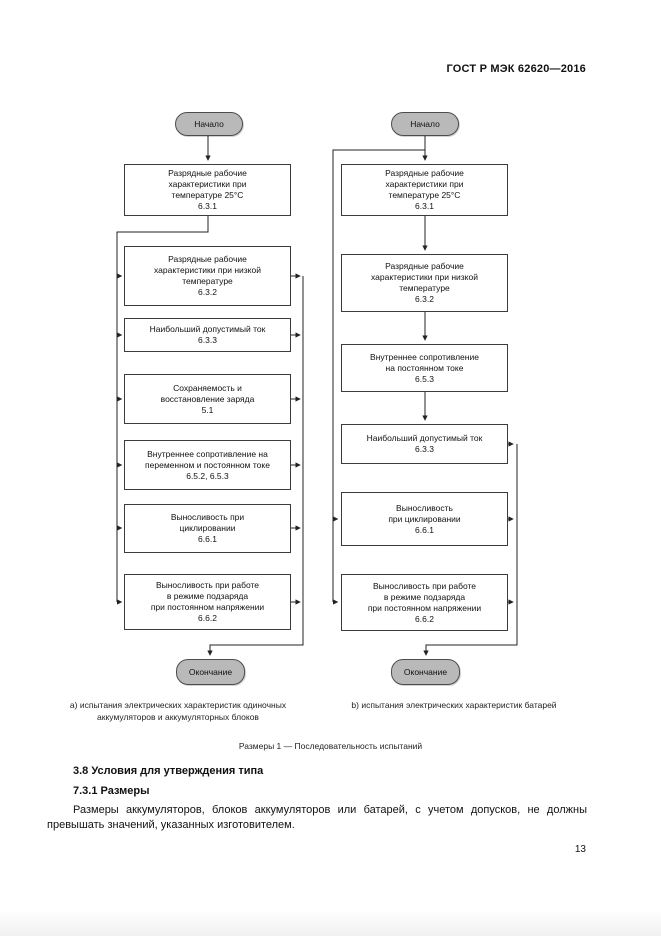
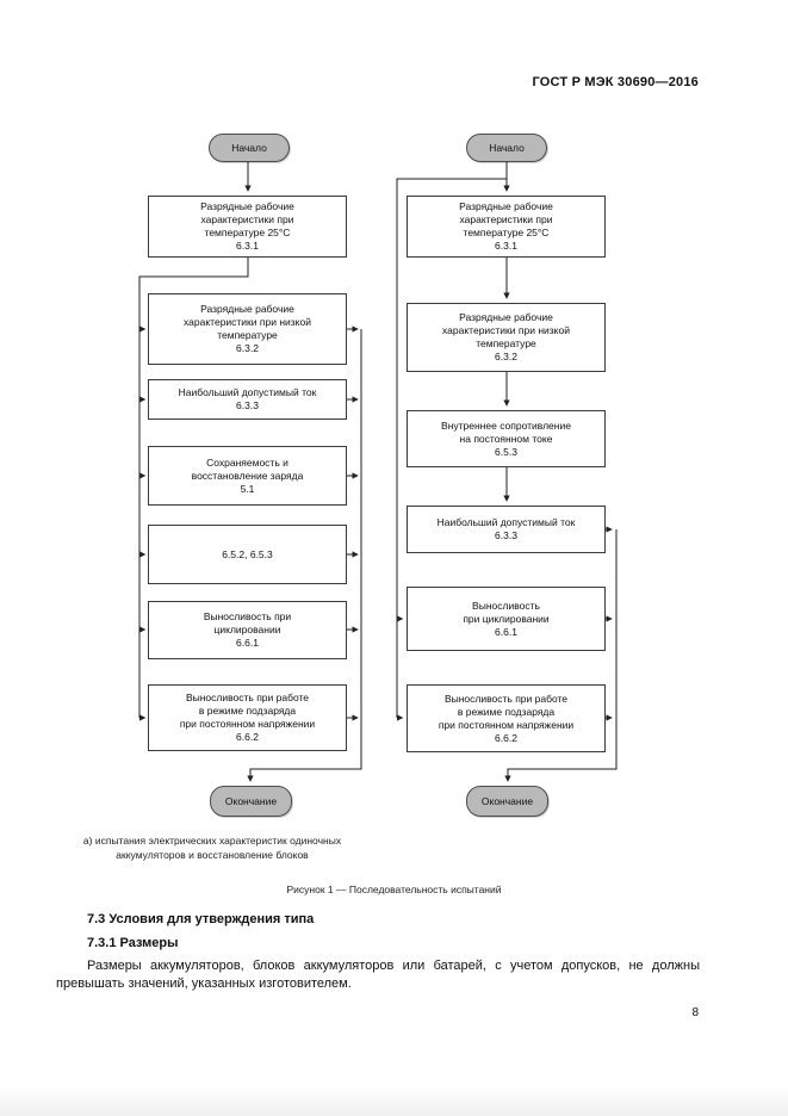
- ГОСТ Р МЭК 62620—2016
+ ГОСТ Р МЭК 30690—2016
  Начало
  Разрядные рабочие
  характеристики при
  температуре 25°С
  6.3.1
  Разрядные рабочие
  характеристики при низкой
  температуре
  6.3.2
  Наибольший допустимый ток
  6.3.3
  Сохраняемость и
  восстановление заряда
  5.1
- Внутреннее сопротивление на
- переменном и постоянном токе
  6.5.2, 6.5.3
  Выносливость при
  циклировании
  6.6.1
  Выносливость при работе
  в режиме подзаряда
  при постоянном напряжении
  6.6.2
  Окончание
  Начало
  Разрядные рабочие
  характеристики при
  температуре 25°С
  6.3.1
  Разрядные рабочие
  характеристики при низкой
  температуре
  6.3.2
  Внутреннее сопротивление
  на постоянном токе
  6.5.3
  Наибольший допустимый ток
  6.3.3
  Выносливость
  при циклировании
  6.6.1
  Выносливость при работе
  в режиме подзаряда
  при постоянном напряжении
  6.6.2
  Окончание
- а) испытания электрических характеристик одиночных аккумуляторов и аккумуляторных блоков
+ а) испытания электрических характеристик одиночных аккумуляторов и восстановление блоков
- b) испытания электрических характеристик батарей
- Размеры 1 — Последовательность испытаний
+ Рисунок 1 — Последовательность испытаний
- 3.8 Условия для утверждения типа
+ 7.3 Условия для утверждения типа
  7.3.1 Размеры
  Размеры аккумуляторов, блоков аккумуляторов или батарей, с учетом допусков, не должны превышать значений, указанных изготовителем.
- 13
+ 8
